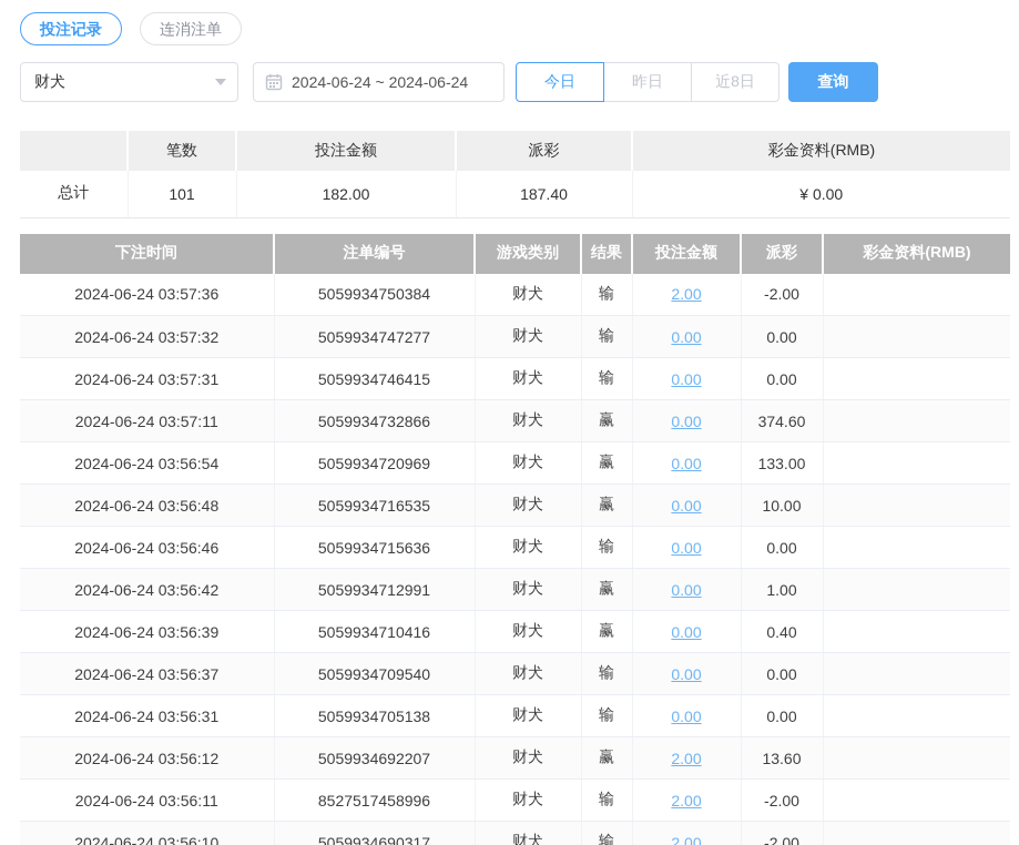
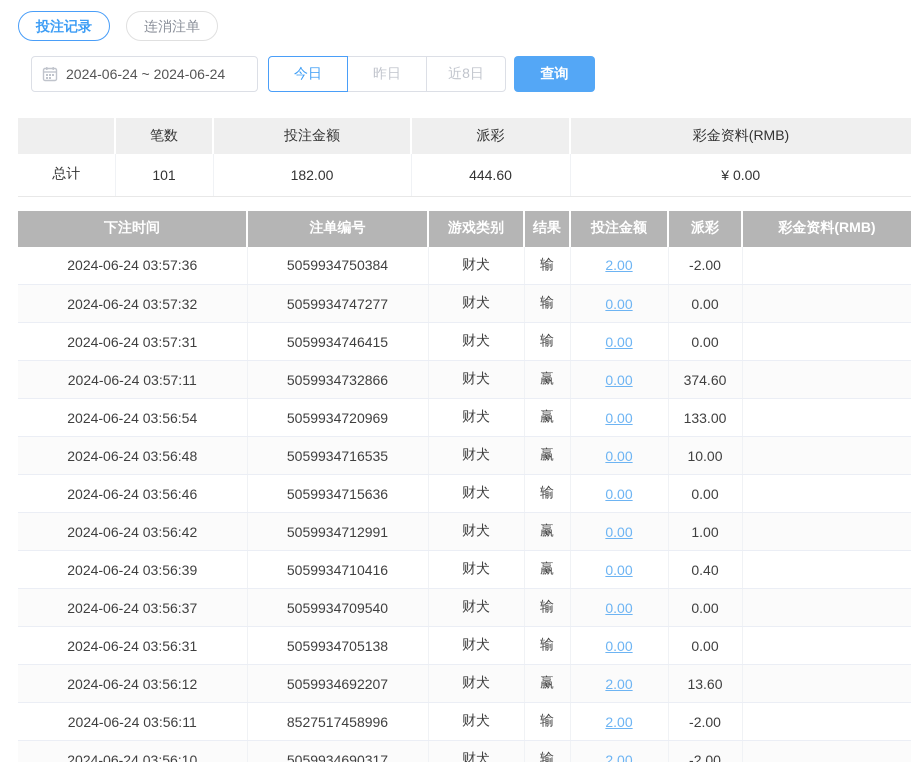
  投注记录
  连消注单
- 财犬
  2024-06-24 ~ 2024-06-24
  今日
  昨日
  近8日
  查询
  	笔数	投注金额	派彩	彩金资料(RMB)
- 总计	101	182.00	187.40	¥ 0.00
+ 总计	101	182.00	444.60	¥ 0.00
  下注时间	注单编号	游戏类别	结果	投注金额	派彩	彩金资料(RMB)
  2024-06-24 03:57:36	5059934750384	财犬	输	2.00	-2.00
  2024-06-24 03:57:32	5059934747277	财犬	输	0.00	0.00
  2024-06-24 03:57:31	5059934746415	财犬	输	0.00	0.00
  2024-06-24 03:57:11	5059934732866	财犬	赢	0.00	374.60
  2024-06-24 03:56:54	5059934720969	财犬	赢	0.00	133.00
  2024-06-24 03:56:48	5059934716535	财犬	赢	0.00	10.00
  2024-06-24 03:56:46	5059934715636	财犬	输	0.00	0.00
  2024-06-24 03:56:42	5059934712991	财犬	赢	0.00	1.00
  2024-06-24 03:56:39	5059934710416	财犬	赢	0.00	0.40
  2024-06-24 03:56:37	5059934709540	财犬	输	0.00	0.00
  2024-06-24 03:56:31	5059934705138	财犬	输	0.00	0.00
  2024-06-24 03:56:12	5059934692207	财犬	赢	2.00	13.60
  2024-06-24 03:56:11	8527517458996	财犬	输	2.00	-2.00
  2024-06-24 03:56:10	5059934690317	财犬	输	2.00	-2.00
